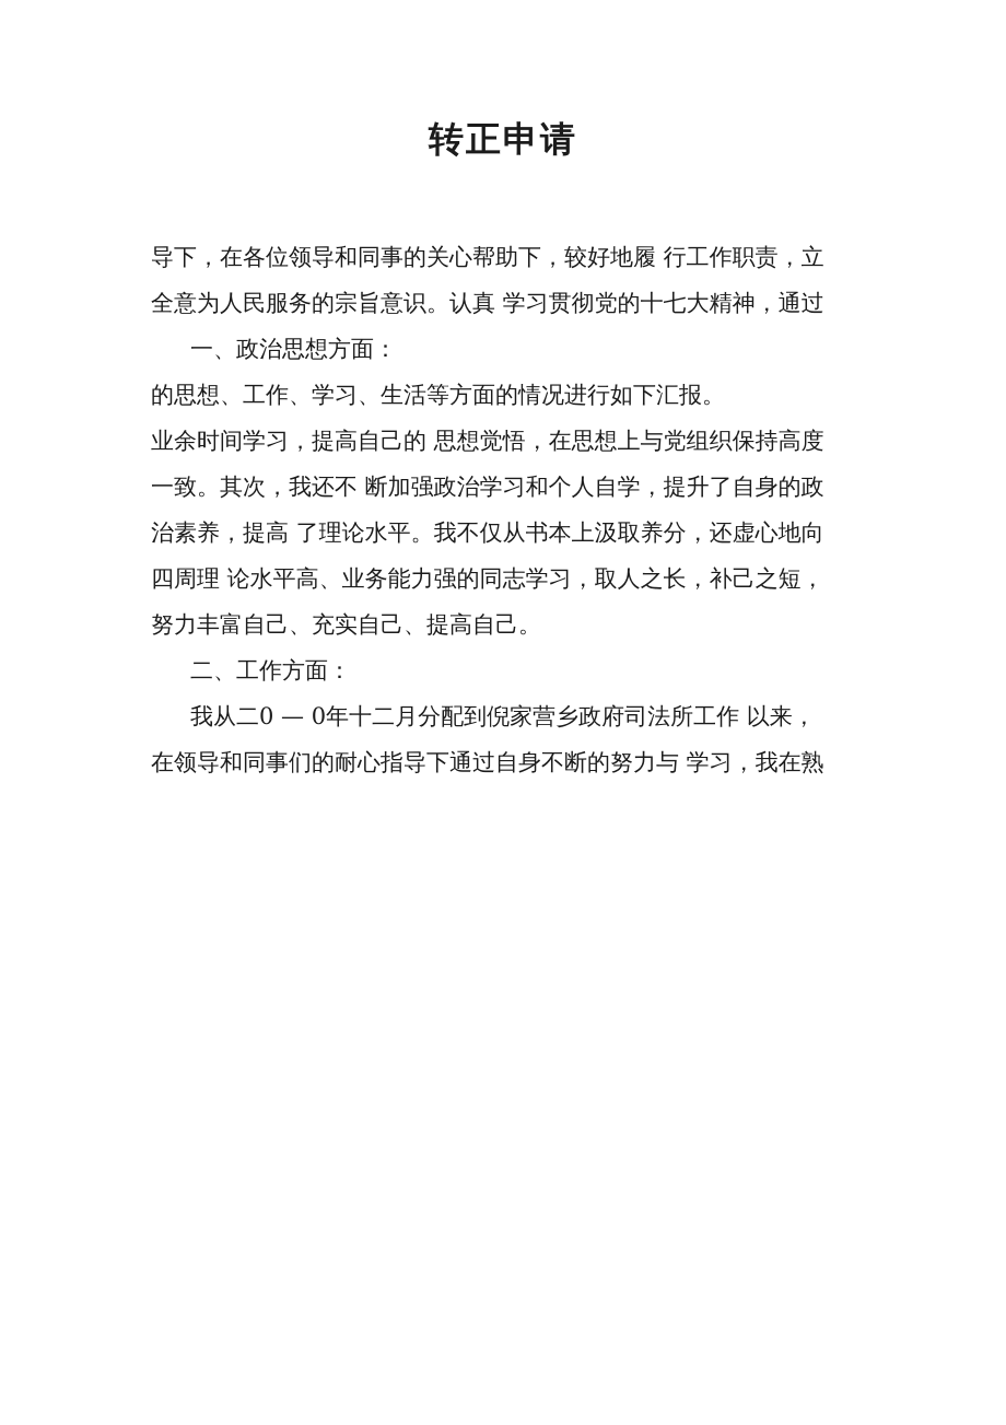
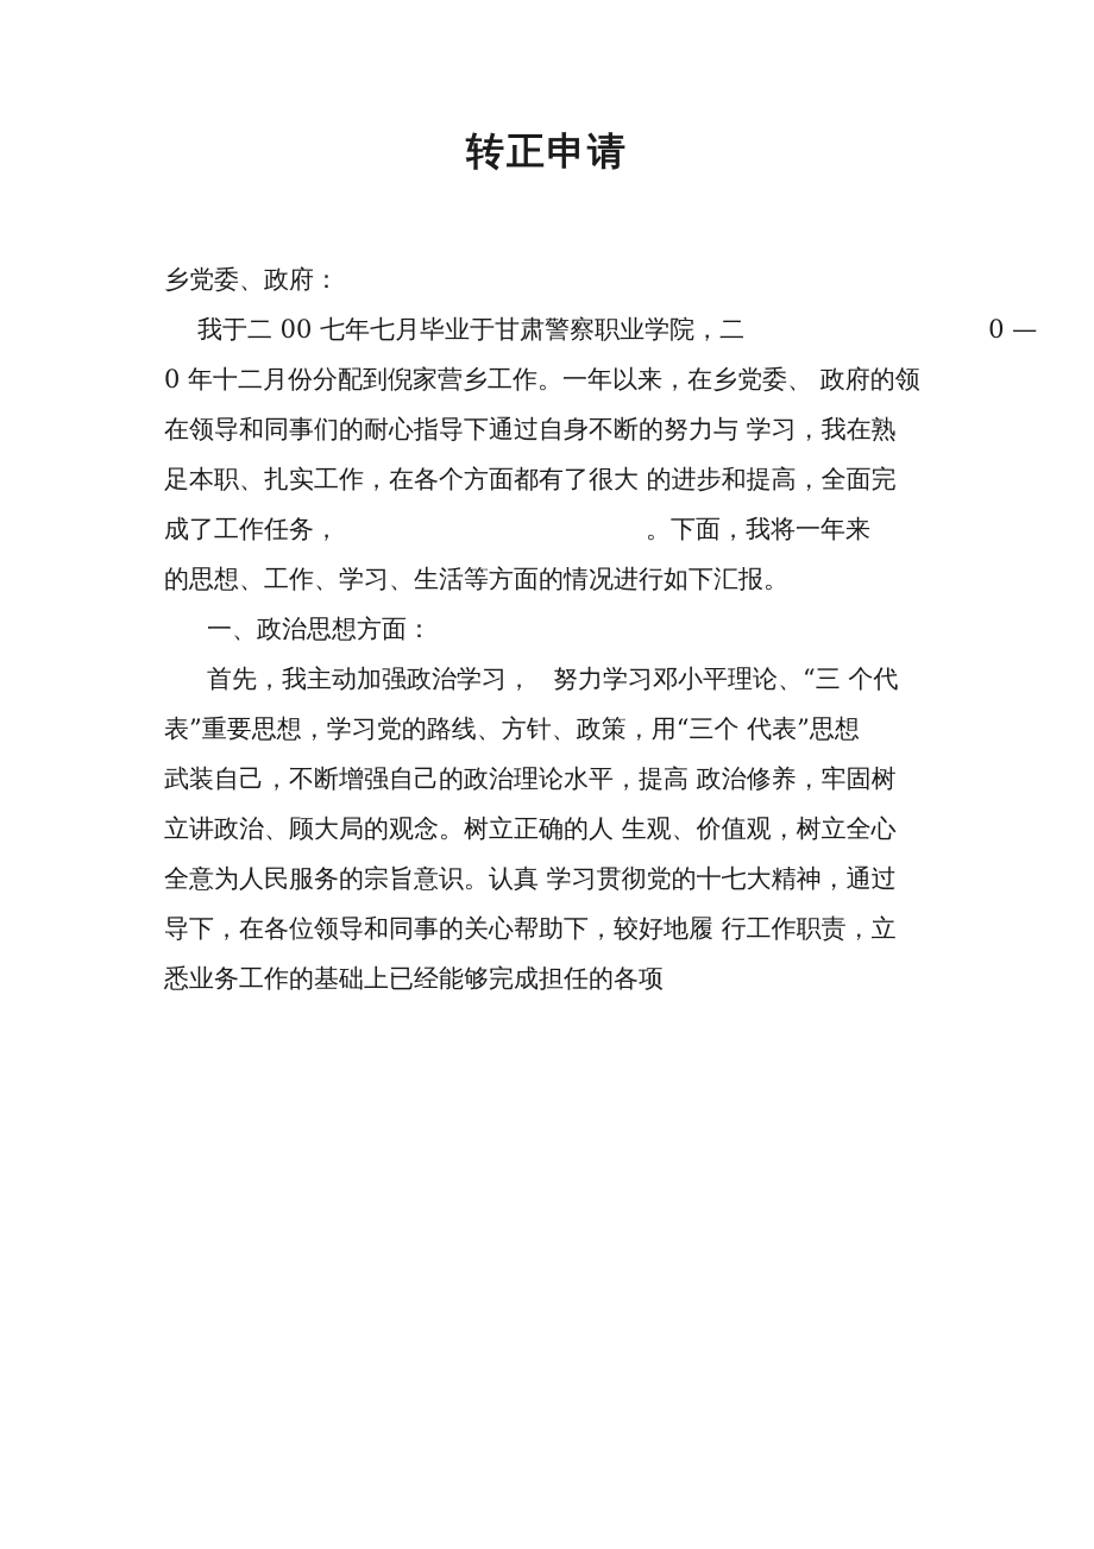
  转正申请
+ 乡党委、政府：
+ 我于二 00 七年七月毕业于甘肃警察职业学院，二 0 —
+ 0 年十二月份分配到倪家营乡工作。一年以来，在乡党委、 政府的领
- 导下，在各位领导和同事的关心帮助下，较好地履 行工作职责，立
+ 在领导和同事们的耐心指导下通过自身不断的努力与 学习，我在熟
+ 足本职、扎实工作，在各个方面都有了很大 的进步和提高，全面完
+ 成了工作任务， 。下面，我将一年来
- 全意为人民服务的宗旨意识。认真 学习贯彻党的十七大精神，通过
+ 的思想、工作、学习、生活等方面的情况进行如下汇报。
  一、政治思想方面：
+ 首先，我主动加强政治学习， 努力学习邓小平理论、“三 个代
+ 表”重要思想，学习党的路线、方针、政策，用“三个 代表”思想
+ 武装自己，不断增强自己的政治理论水平，提高 政治修养，牢固树
+ 立讲政治、顾大局的观念。树立正确的人 生观、价值观，树立全心
- 的思想、工作、学习、生活等方面的情况进行如下汇报。
+ 全意为人民服务的宗旨意识。认真 学习贯彻党的十七大精神，通过
- 业余时间学习，提高自己的 思想觉悟，在思想上与党组织保持高度
- 一致。其次，我还不 断加强政治学习和个人自学，提升了自身的政
- 治素养，提高 了理论水平。我不仅从书本上汲取养分，还虚心地向
- 四周理 论水平高、业务能力强的同志学习，取人之长，补己之短，
- 努力丰富自己、充实自己、提高自己。
- 二、工作方面：
- 我从二0 — 0年十二月分配到倪家营乡政府司法所工作 以来，
- 在领导和同事们的耐心指导下通过自身不断的努力与 学习，我在熟
+ 导下，在各位领导和同事的关心帮助下，较好地履 行工作职责，立
+ 悉业务工作的基础上已经能够完成担任的各项
